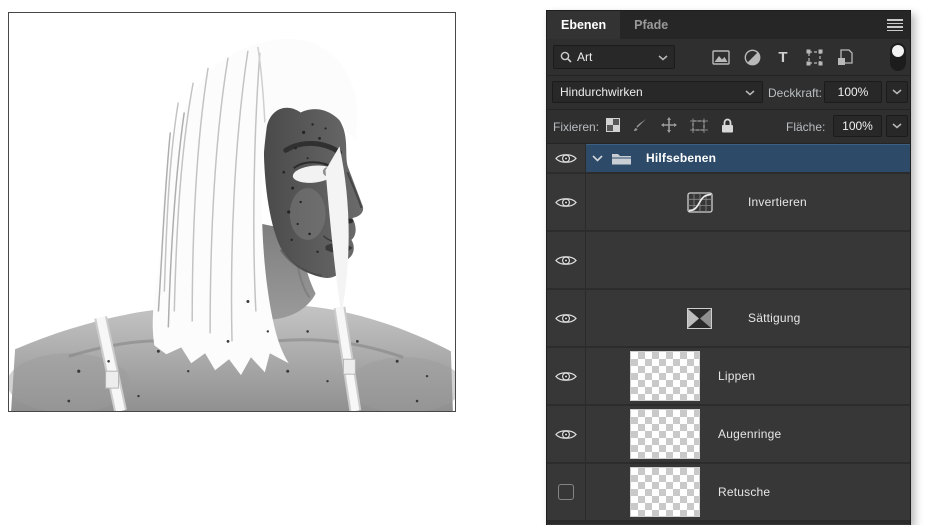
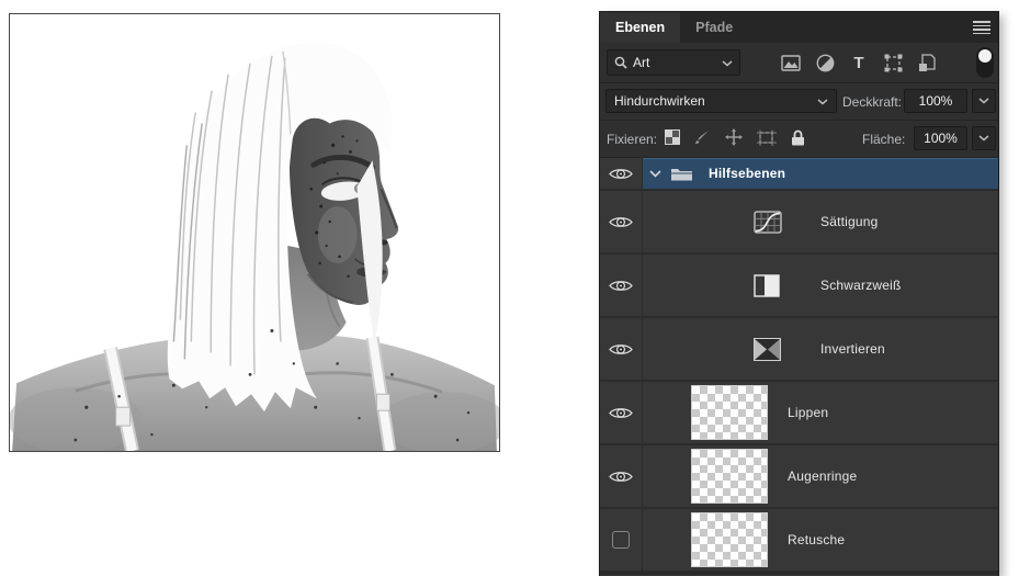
  Ebenen
  Pfade
  Art
  T
  Hindurchwirken
  Deckkraft:
  100%
  Fixieren:
  Fläche:
  100%
  Hilfsebenen
- Invertieren
+ Sättigung
+ Schwarzweiß
- Sättigung
+ Invertieren
  Lippen
  Augenringe
  Retusche
